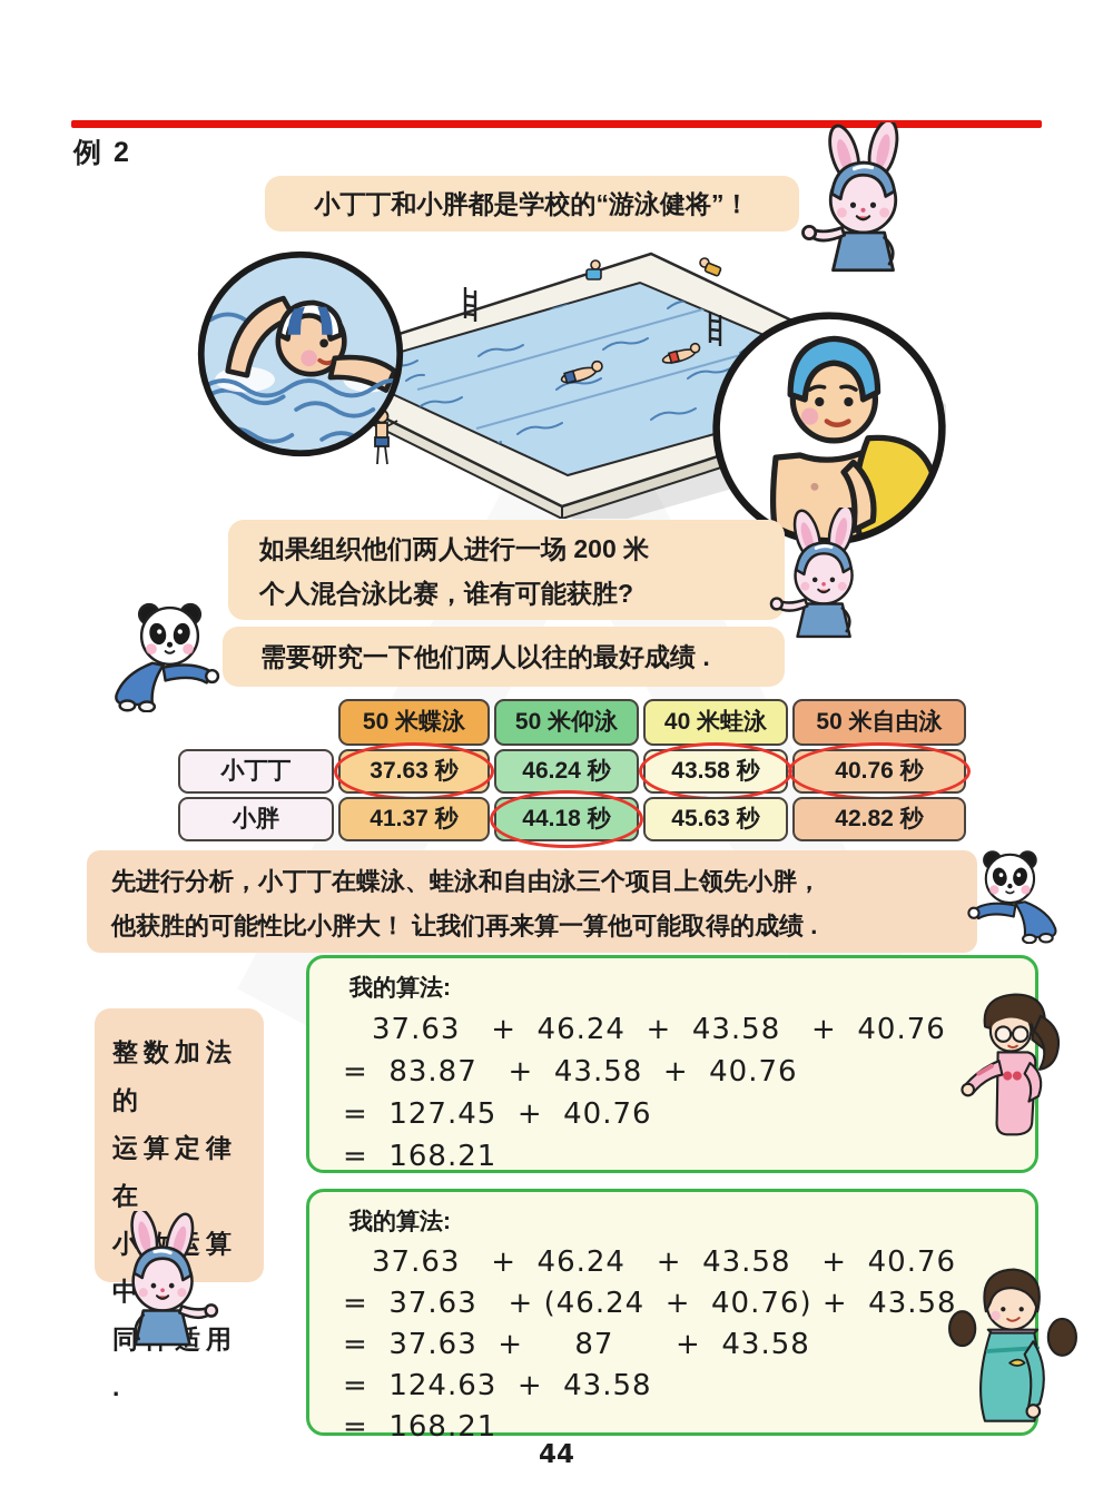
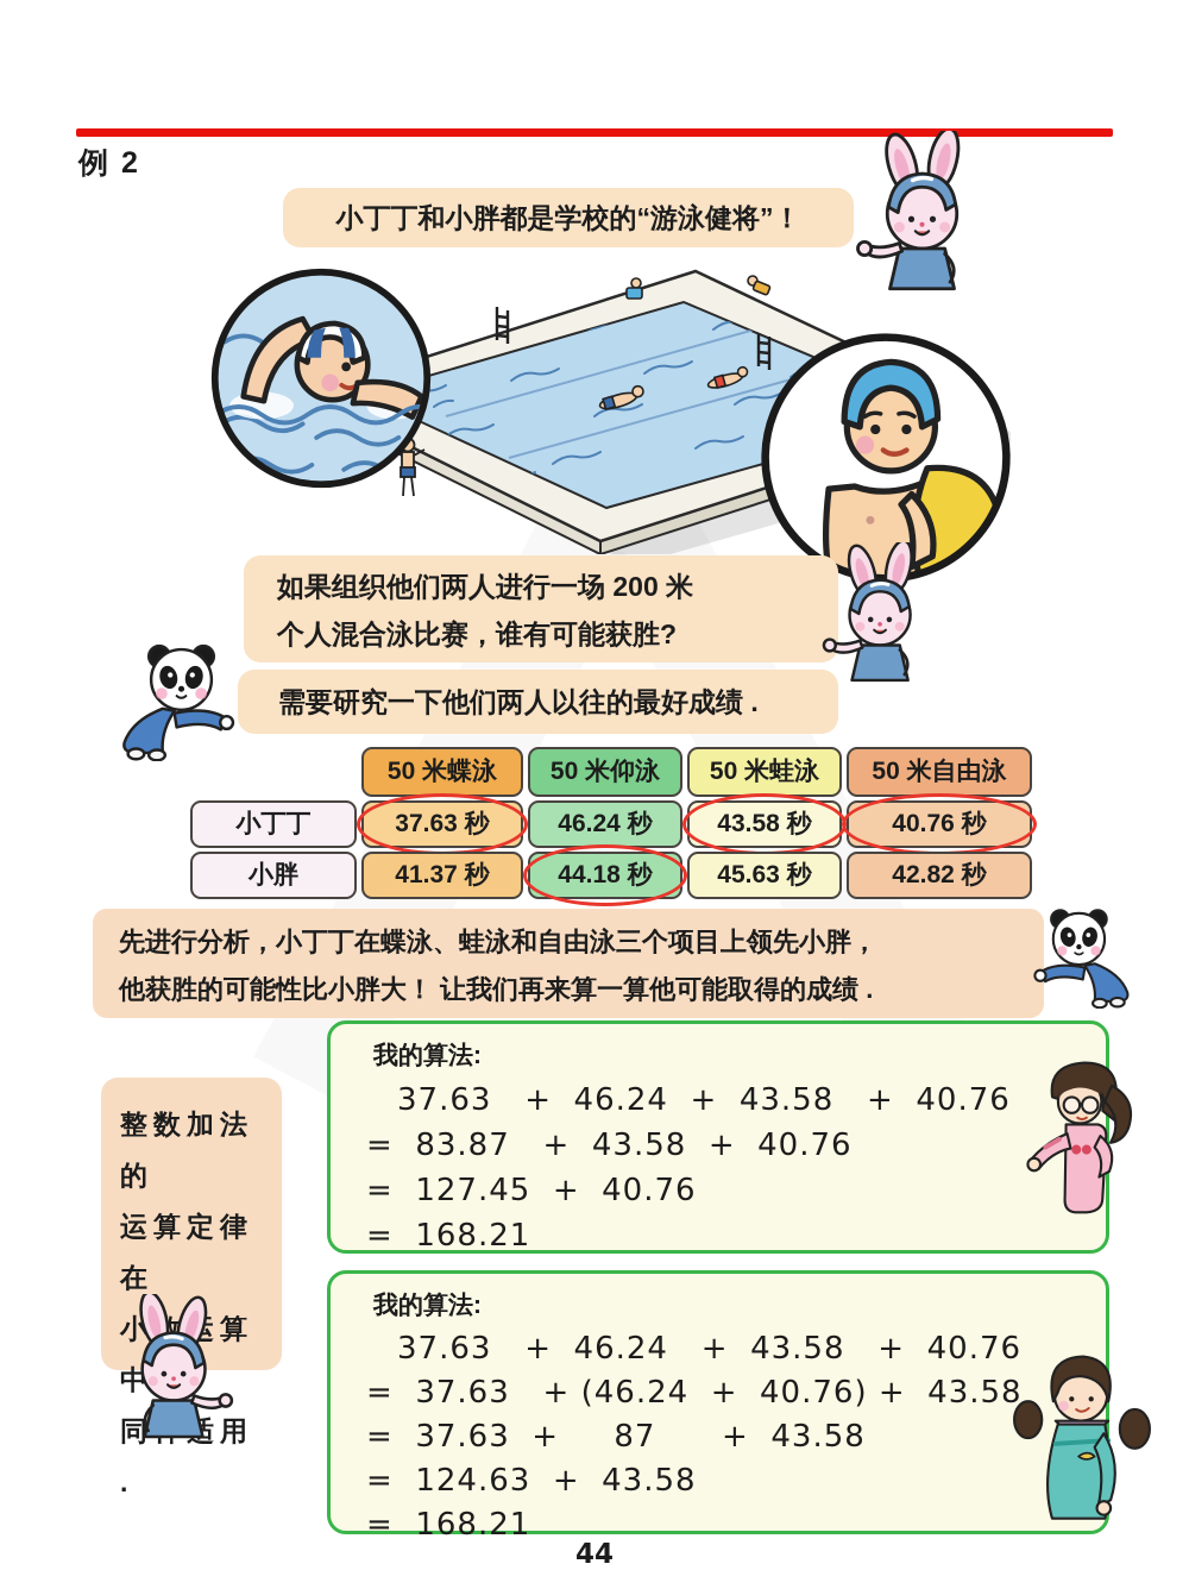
  例 2
  小丁丁和小胖都是学校的“游泳健将”！
  如果组织他们两人进行一场 200 米
  个人混合泳比赛，谁有可能获胜?
  需要研究一下他们两人以往的最好成绩 .
  50 米蝶泳
  50 米仰泳
- 40 米蛙泳
+ 50 米蛙泳
  50 米自由泳
  小丁丁
  37.63 秒
  46.24 秒
  43.58 秒
  40.76 秒
  小胖
  41.37 秒
  44.18 秒
  45.63 秒
  42.82 秒
  先进行分析，小丁丁在蝶泳、蛙泳和自由泳三个项目上领先小胖，
  他获胜的可能性比小胖大！ 让我们再来算一算他可能取得的成绩 .
  整数加法的
  运算定律在
  小数算中
  同适用 .
  我的算法:
  37.63 + 46.24 + 43.58 + 40.76
  = 83.87 + 43.58 + 40.76
  = 127.45 + 40.76
  = 168.21
  我的算法:
  37.63 + 46.24 + 43.58 + 40.76
  = 37.63 + (46.24 + 40.76) + 43.58
  = 37.63 + 87 + 43.58
  = 124.63 + 43.58
  = 168.21
  44
